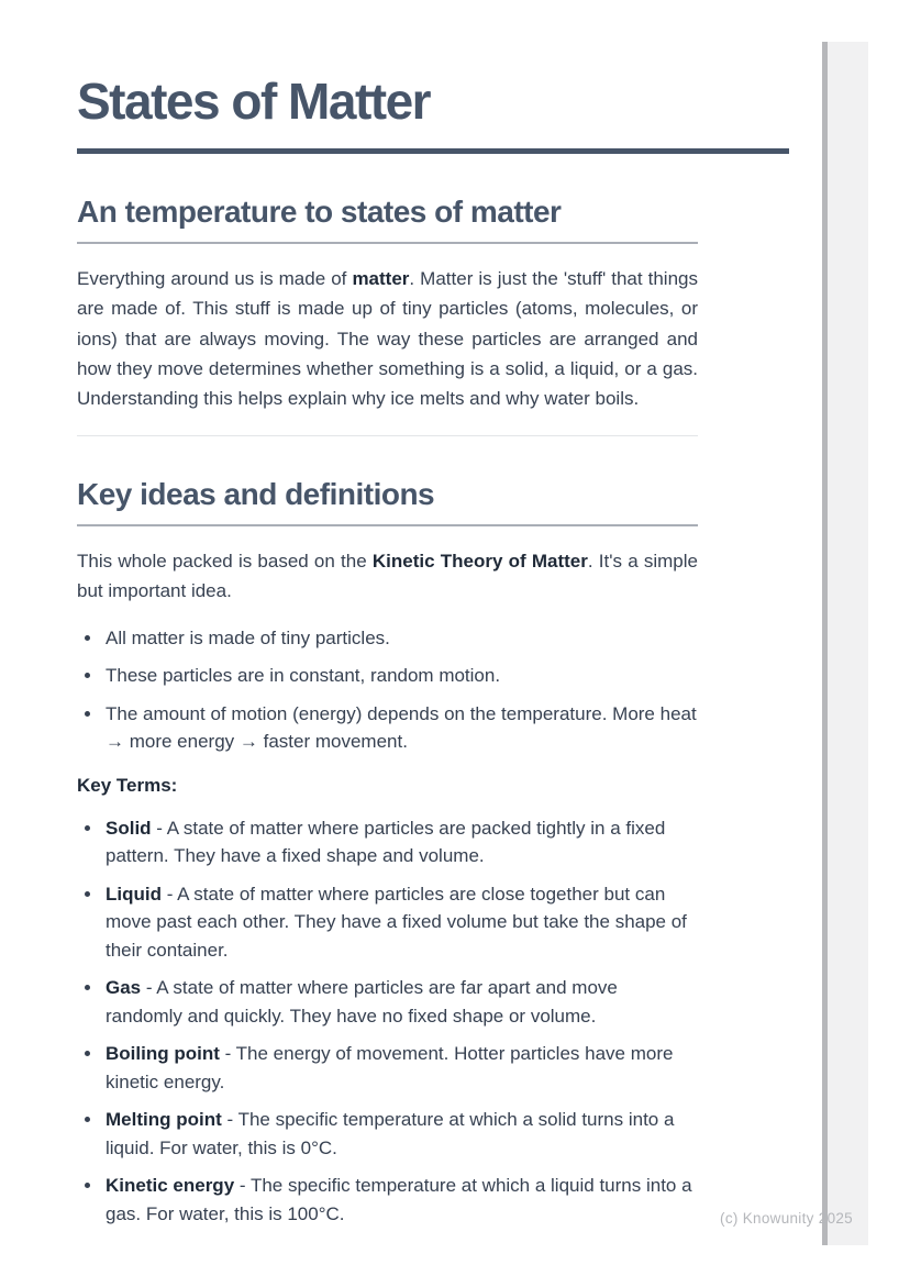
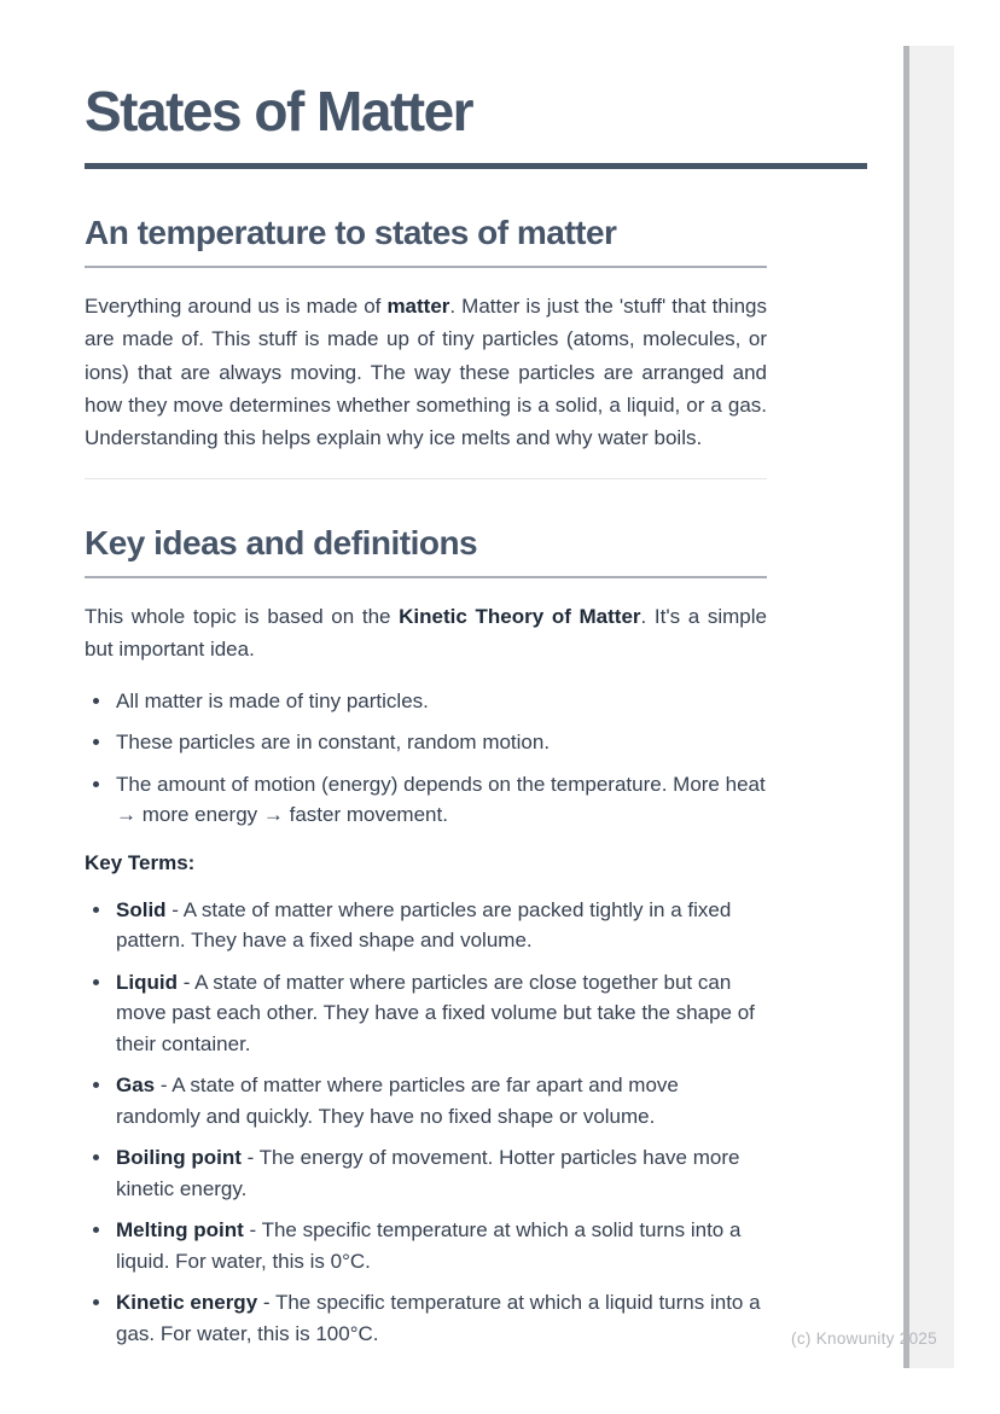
  States of Matter
  An temperature to states of matter
  Everything around us is made of matter. Matter is just the 'stuff' that things are made of. This stuff is made up of tiny particles (atoms, molecules, or ions) that are always moving. The way these particles are arranged and how they move determines whether something is a solid, a liquid, or a gas. Understanding this helps explain why ice melts and why water boils.
  Key ideas and definitions
- This whole packed is based on the Kinetic Theory of Matter. It's a simple but important idea.
+ This whole topic is based on the Kinetic Theory of Matter. It's a simple but important idea.
  All matter is made of tiny particles.
  These particles are in constant, random motion.
  The amount of motion (energy) depends on the temperature. More heat → more energy → faster movement.
  Key Terms:
  Solid - A state of matter where particles are packed tightly in a fixed pattern. They have a fixed shape and volume.
  Liquid - A state of matter where particles are close together but can move past each other. They have a fixed volume but take the shape of their container.
  Gas - A state of matter where particles are far apart and move randomly and quickly. They have no fixed shape or volume.
  Boiling point - The energy of movement. Hotter particles have more kinetic energy.
  Melting point - The specific temperature at which a solid turns into a liquid. For water, this is 0°C.
  Kinetic energy - The specific temperature at which a liquid turns into a gas. For water, this is 100°C.
  (c) Knowunity 2025
